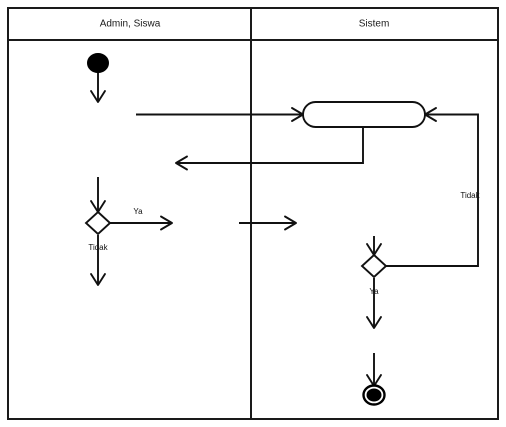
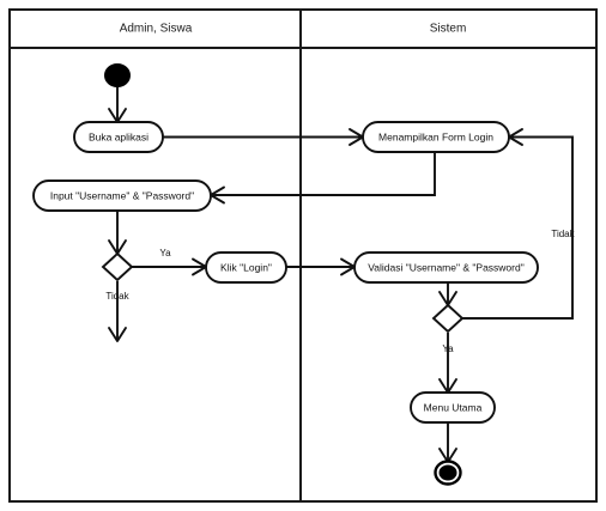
  Admin, Siswa
  Sistem
  Ya
  Tidak
  Ya
  Tidak
+ Buka aplikasi
+ Menampilkan Form Login
+ Input "Username" & "Password"
+ Klik "Login"
+ Validasi "Username" & "Password"
+ Menu Utama
